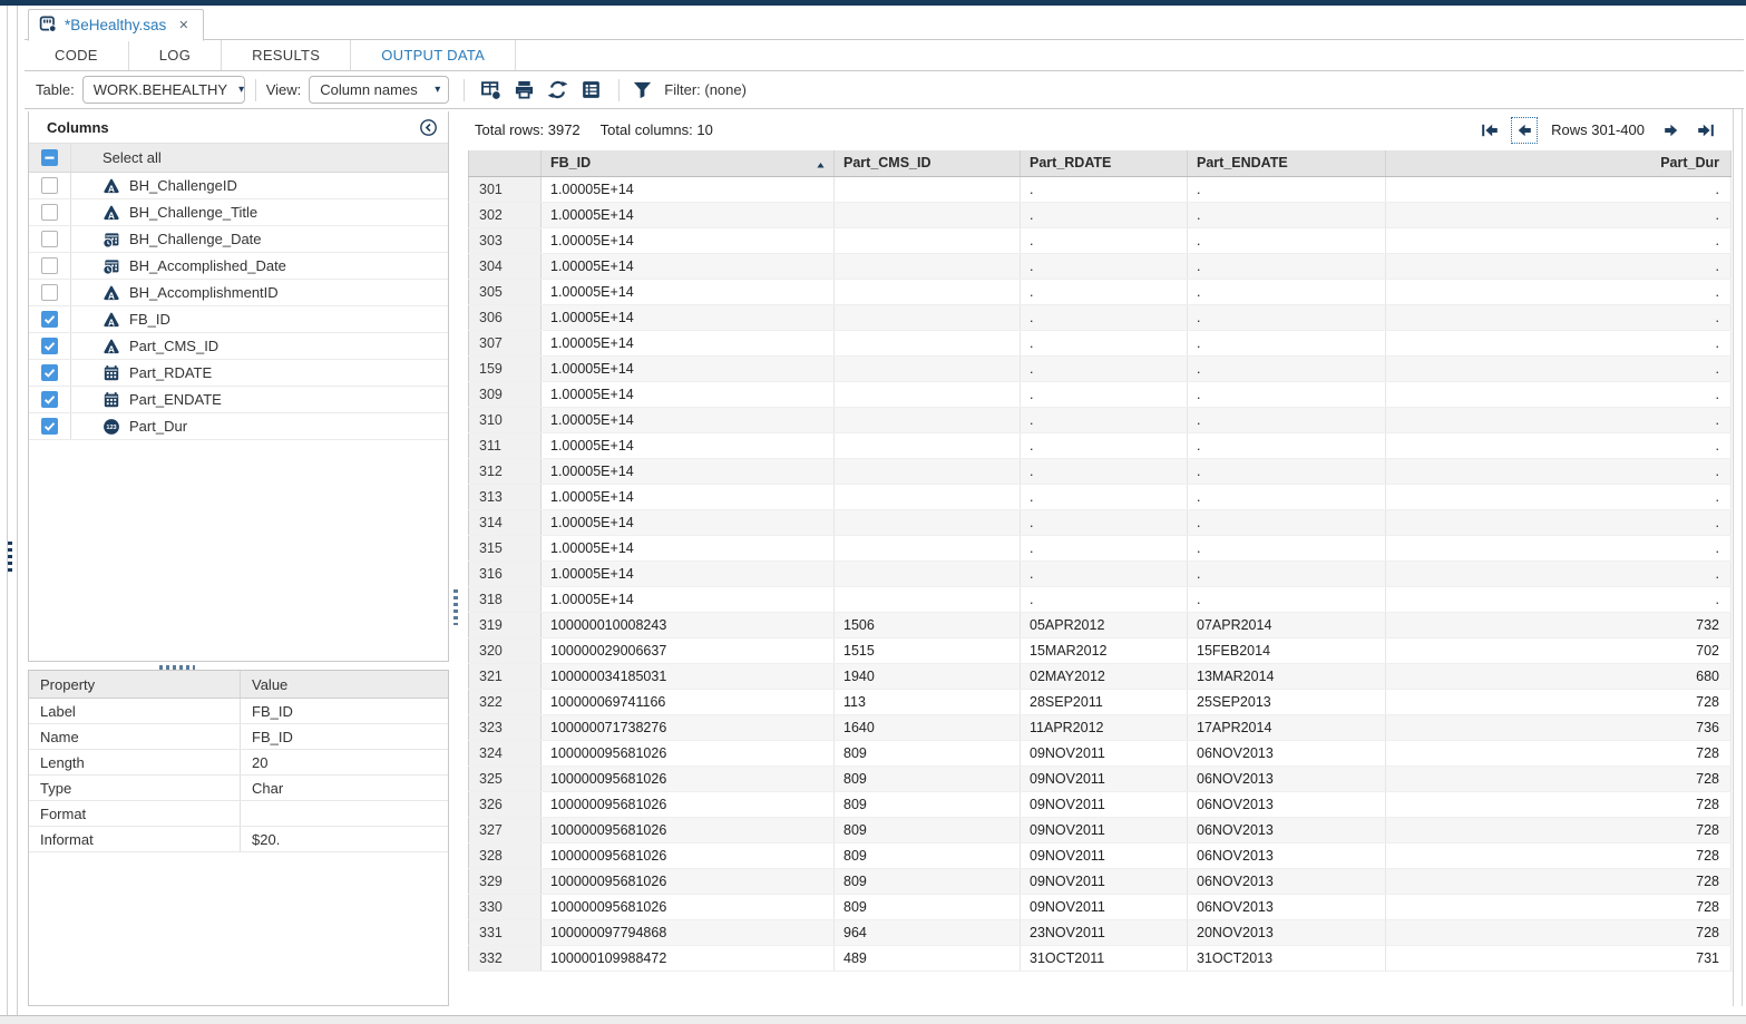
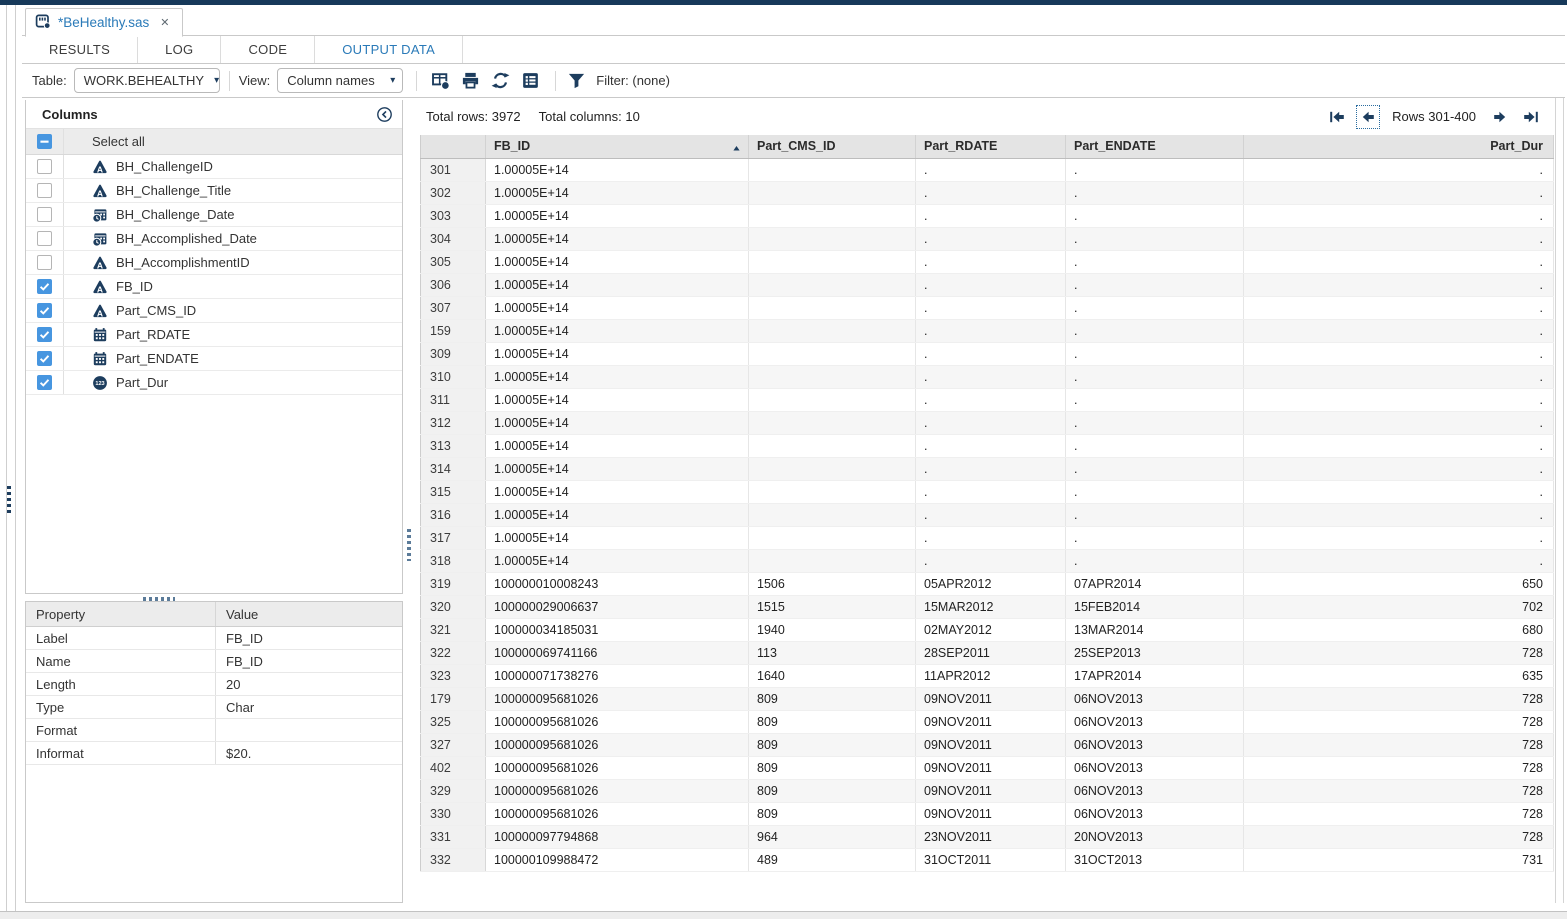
  *BeHealthy.sas
  ✕
- CODE
+ RESULTS
  LOG
- RESULTS
+ CODE
  OUTPUT DATA
  Table:
  WORK.BEHEALTHY
  ▾
  View:
  Column names
  ▾
  Filter: (none)
  Columns
  Select all
  A
  BH_ChallengeID
  A
  BH_Challenge_Title
  BH_Challenge_Date
  BH_Accomplished_Date
  A
  BH_AccomplishmentID
  A
  FB_ID
  A
  Part_CMS_ID
  Part_RDATE
  Part_ENDATE
  Part_Dur
  Property
  Value
  Label
  FB_ID
  Name
  FB_ID
  Length
  20
  Type
  Char
  Format
  Informat
  $20.
  Total rows: 3972
  Total columns: 10
  Rows 301-400
  	FB_ID	Part_CMS_ID	Part_RDATE	Part_ENDATE	Part_Dur
  301	1.00005E+14		.	.	.
  302	1.00005E+14		.	.	.
  303	1.00005E+14		.	.	.
  304	1.00005E+14		.	.	.
  305	1.00005E+14		.	.	.
  306	1.00005E+14		.	.	.
  307	1.00005E+14		.	.	.
  159	1.00005E+14		.	.	.
  309	1.00005E+14		.	.	.
  310	1.00005E+14		.	.	.
  311	1.00005E+14		.	.	.
  312	1.00005E+14		.	.	.
  313	1.00005E+14		.	.	.
  314	1.00005E+14		.	.	.
  315	1.00005E+14		.	.	.
  316	1.00005E+14		.	.	.
+ 317	1.00005E+14		.	.	.
  318	1.00005E+14		.	.	.
- 319	100000010008243	1506	05APR2012	07APR2014	732
+ 319	100000010008243	1506	05APR2012	07APR2014	650
  320	100000029006637	1515	15MAR2012	15FEB2014	702
  321	100000034185031	1940	02MAY2012	13MAR2014	680
  322	100000069741166	113	28SEP2011	25SEP2013	728
- 323	100000071738276	1640	11APR2012	17APR2014	736
+ 323	100000071738276	1640	11APR2012	17APR2014	635
- 324	100000095681026	809	09NOV2011	06NOV2013	728
+ 179	100000095681026	809	09NOV2011	06NOV2013	728
  325	100000095681026	809	09NOV2011	06NOV2013	728
- 326	100000095681026	809	09NOV2011	06NOV2013	728
  327	100000095681026	809	09NOV2011	06NOV2013	728
- 328	100000095681026	809	09NOV2011	06NOV2013	728
+ 402	100000095681026	809	09NOV2011	06NOV2013	728
  329	100000095681026	809	09NOV2011	06NOV2013	728
  330	100000095681026	809	09NOV2011	06NOV2013	728
  331	100000097794868	964	23NOV2011	20NOV2013	728
  332	100000109988472	489	31OCT2011	31OCT2013	731
